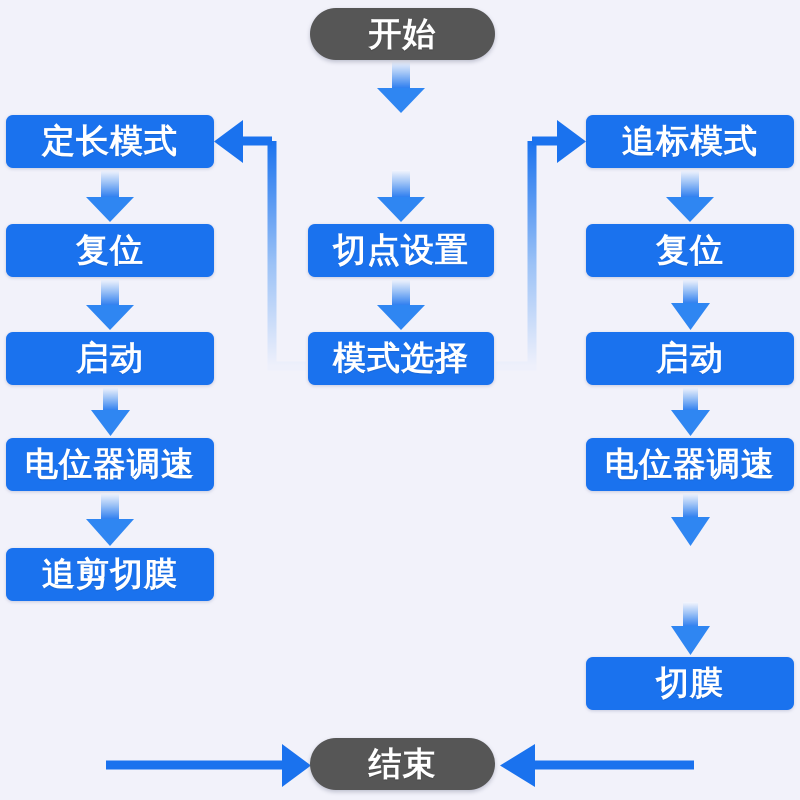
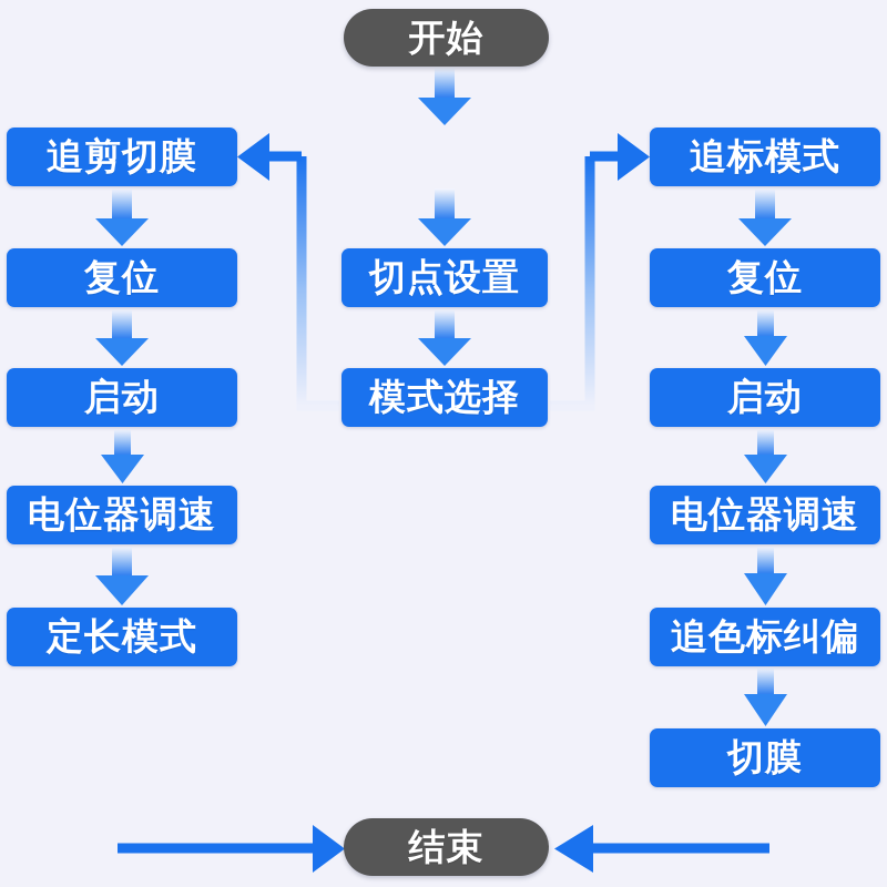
  开始
  切点设置
  模式选择
- 定长模式
+ 追剪切膜
  复位
  启动
  电位器调速
- 追剪切膜
+ 定长模式
  追标模式
  复位
  启动
  电位器调速
+ 追色标纠偏
  切膜
  结束
